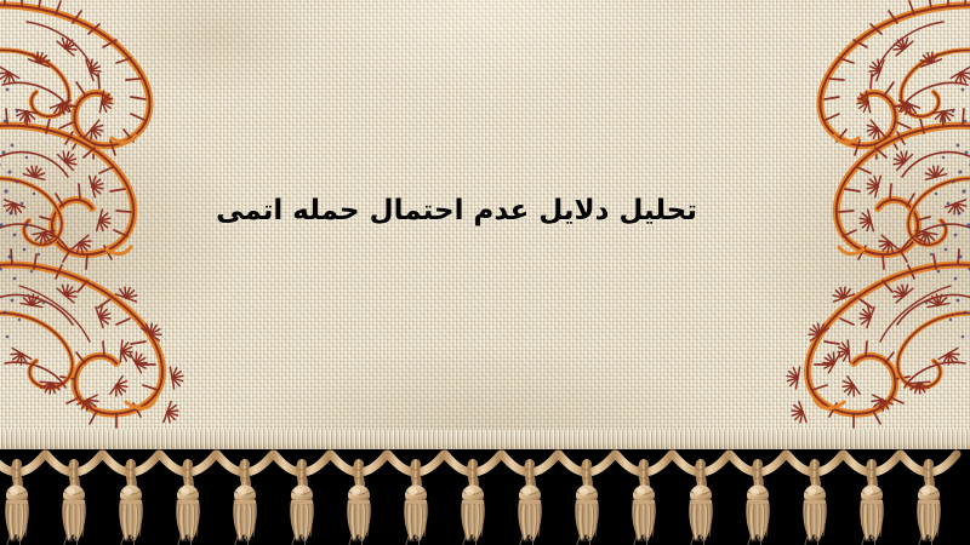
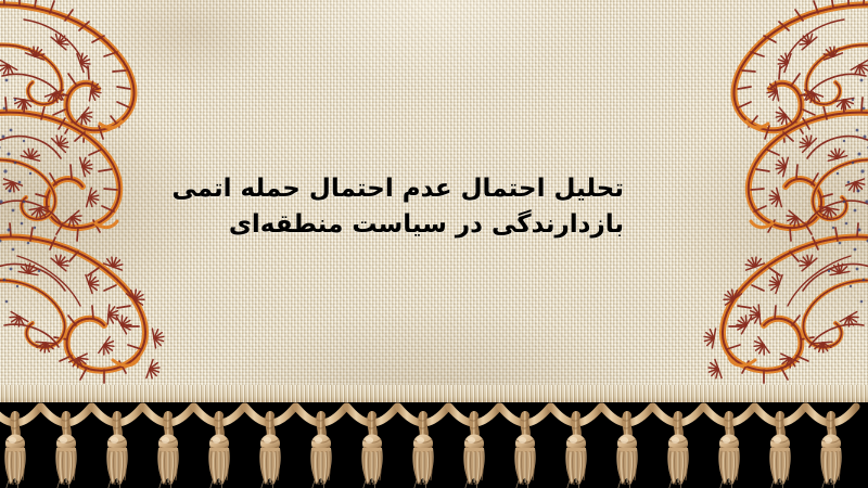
- تحلیل دلایل عدم احتمال حمله اتمی
+ تحلیل احتمال عدم احتمال حمله اتمی
+ بازدارندگی در سیاست منطقه‌ای
